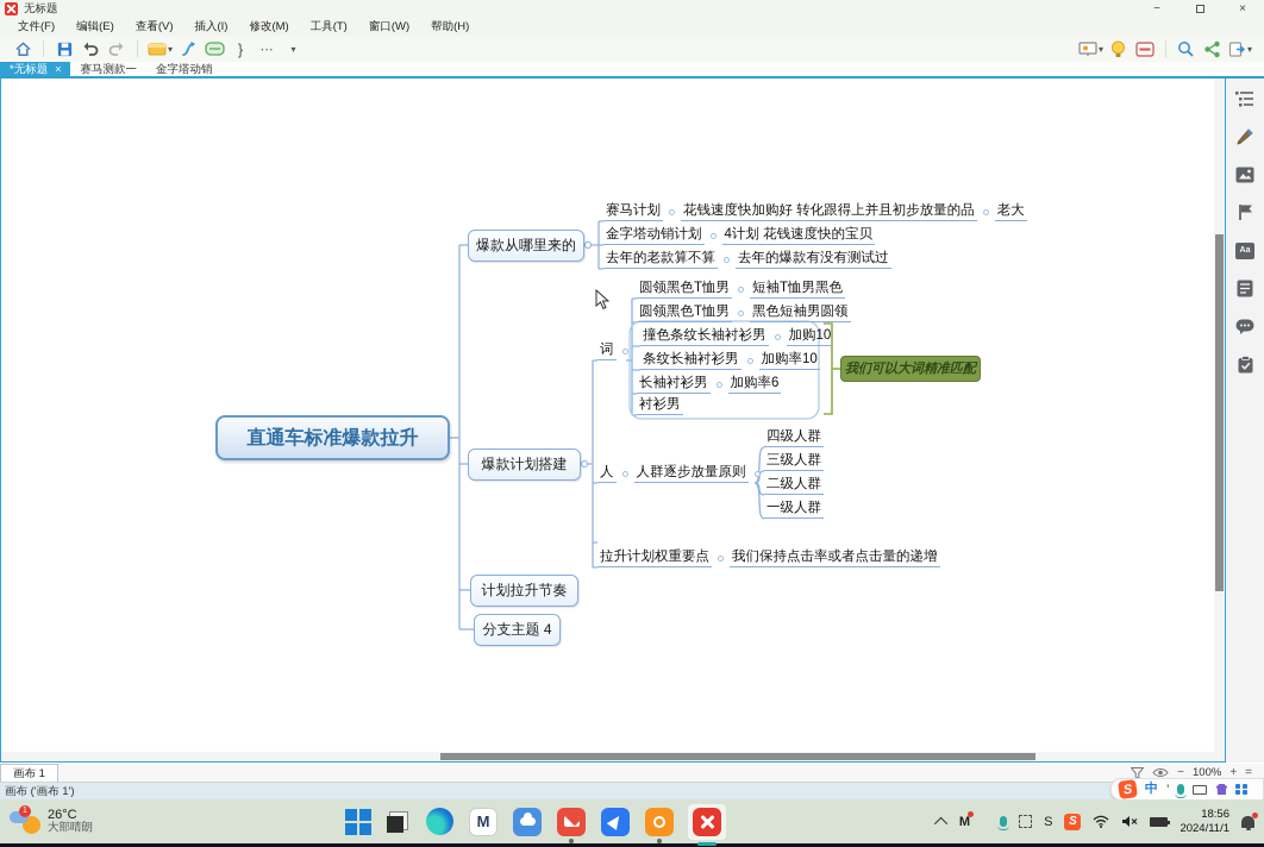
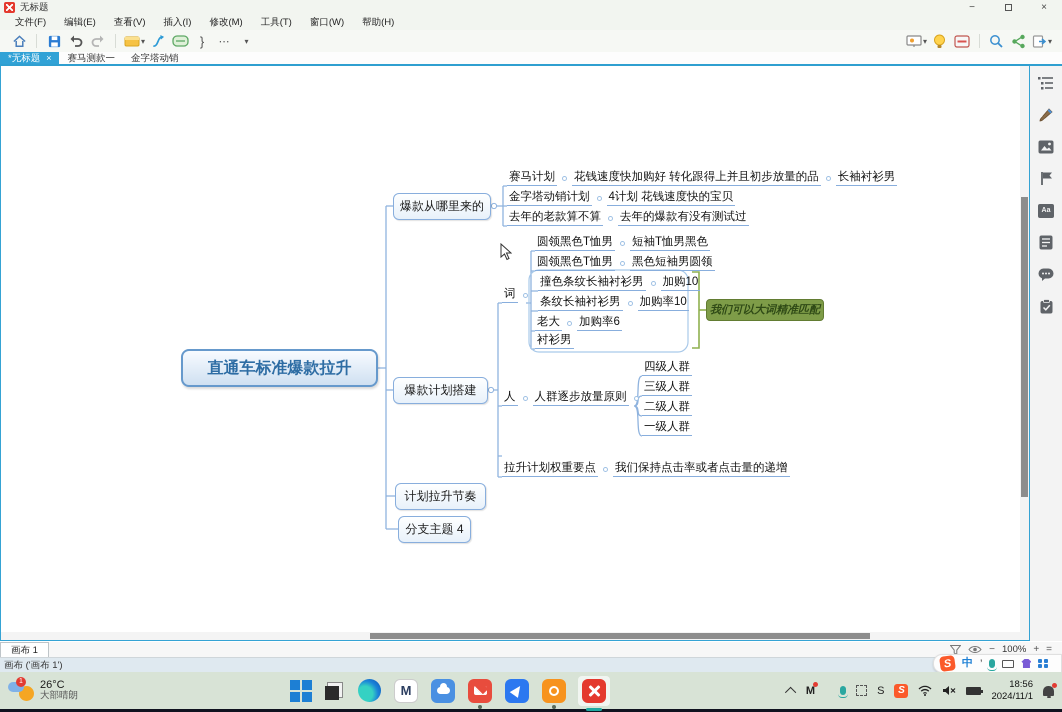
  无标题
  −
  ×
  文件(F)
  编辑(E)
  查看(V)
  插入(I)
  修改(M)
  工具(T)
  窗口(W)
  帮助(H)
  ▾
  }
  ⋯
  ▾
  ▾
  ▾
  *无标题
  ×
  赛马测款一
  金字塔动销
  直通车标准爆款拉升
  爆款从哪里来的
  爆款计划搭建
  计划拉升节奏
  分支主题 4
  我们可以大词精准匹配
  赛马计划
  花钱速度快加购好 转化跟得上并且初步放量的品
- 老大
+ 长袖衬衫男
  金字塔动销计划
  4计划 花钱速度快的宝贝
  去年的老款算不算
  去年的爆款有没有测试过
  圆领黑色T恤男
  短袖T恤男黑色
  圆领黑色T恤男
  黑色短袖男圆领
  撞色条纹长袖衬衫男
  加购10
  条纹长袖衬衫男
  加购率10
- 长袖衬衫男
+ 老大
  加购率6
  衬衫男
  词
  人
  人群逐步放量原则
  四级人群
  三级人群
  二级人群
  一级人群
  拉升计划权重要点
  我们保持点击率或者点击量的递增
  画布 1
  −
  100%
  +
  =
  画布 ('画布 1')
  中
  ’
  26°C
  大部晴朗
  M
  M
  S
  S
  18:56
  2024/11/1
